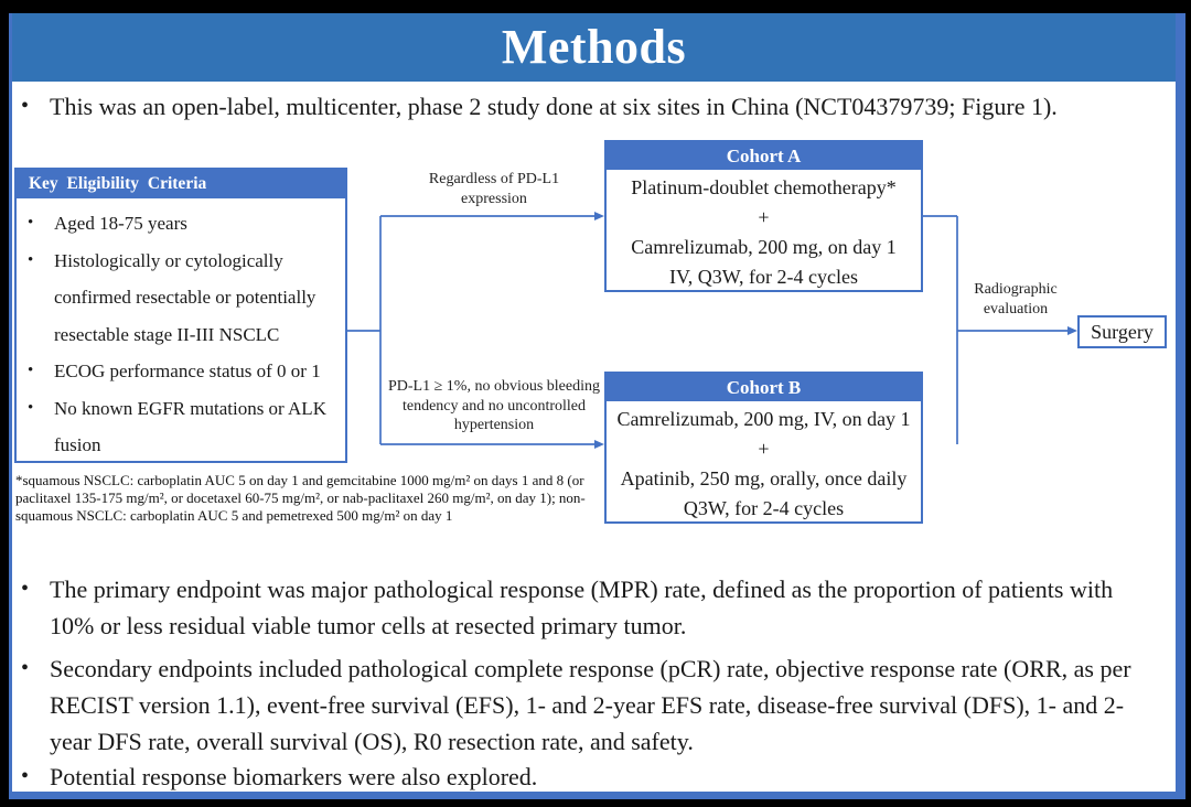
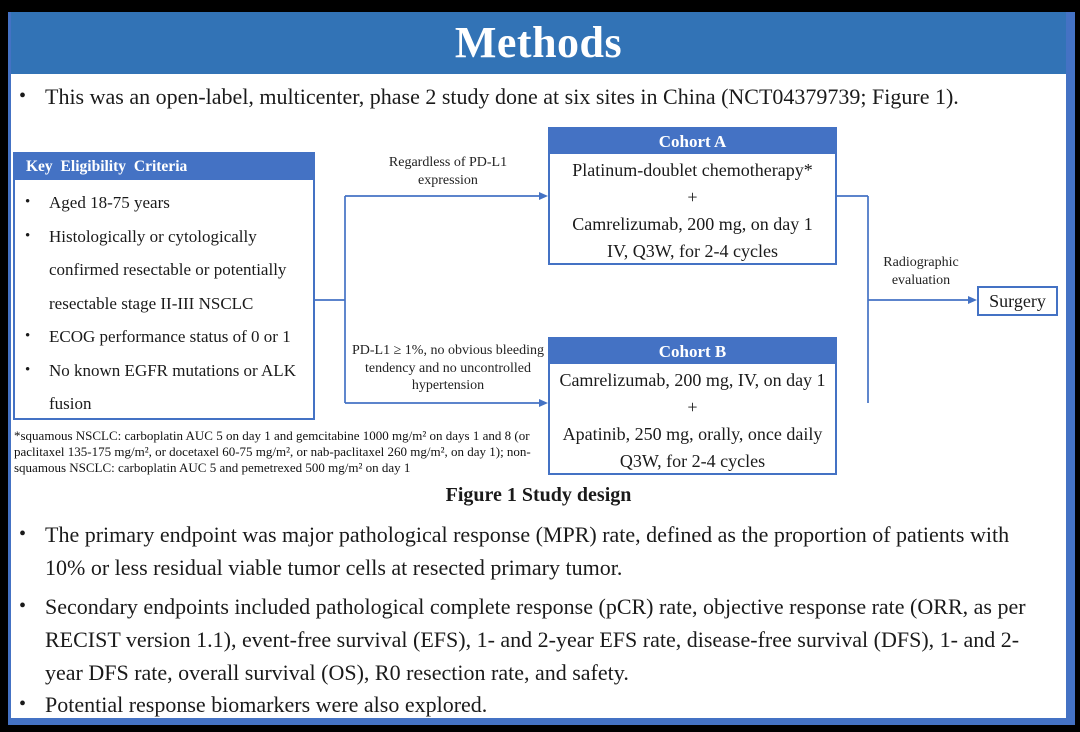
  Methods
  •
  This was an open-label, multicenter, phase 2 study done at six sites in China (NCT04379739; Figure 1).
  Key Eligibility Criteria
  •
  Aged 18-75 years
  •
  Histologically or cytologically confirmed resectable or potentially resectable stage II-III NSCLC
  •
  ECOG performance status of 0 or 1
  •
  No known EGFR mutations or ALK fusion
  Regardless of PD-L1 expression
  PD-L1 ≥ 1%, no obvious bleeding tendency and no uncontrolled hypertension
  Cohort A
  Platinum-doublet chemotherapy*
  +
  Camrelizumab, 200 mg, on day 1
  IV, Q3W, for 2-4 cycles
  Cohort B
  Camrelizumab, 200 mg, IV, on day 1
  +
  Apatinib, 250 mg, orally, once daily
  Q3W, for 2-4 cycles
  Radiographic evaluation
  Surgery
  *squamous NSCLC: carboplatin AUC 5 on day 1 and gemcitabine 1000 mg/m² on days 1 and 8 (or paclitaxel 135-175 mg/m², or docetaxel 60-75 mg/m², or nab-paclitaxel 260 mg/m², on day 1); non-squamous NSCLC: carboplatin AUC 5 and pemetrexed 500 mg/m² on day 1
+ Figure 1 Study design
  •
  The primary endpoint was major pathological response (MPR) rate, defined as the proportion of patients with 10% or less residual viable tumor cells at resected primary tumor.
  •
  Secondary endpoints included pathological complete response (pCR) rate, objective response rate (ORR, as per RECIST version 1.1), event-free survival (EFS), 1- and 2-year EFS rate, disease-free survival (DFS), 1- and 2-year DFS rate, overall survival (OS), R0 resection rate, and safety.
  •
  Potential response biomarkers were also explored.
